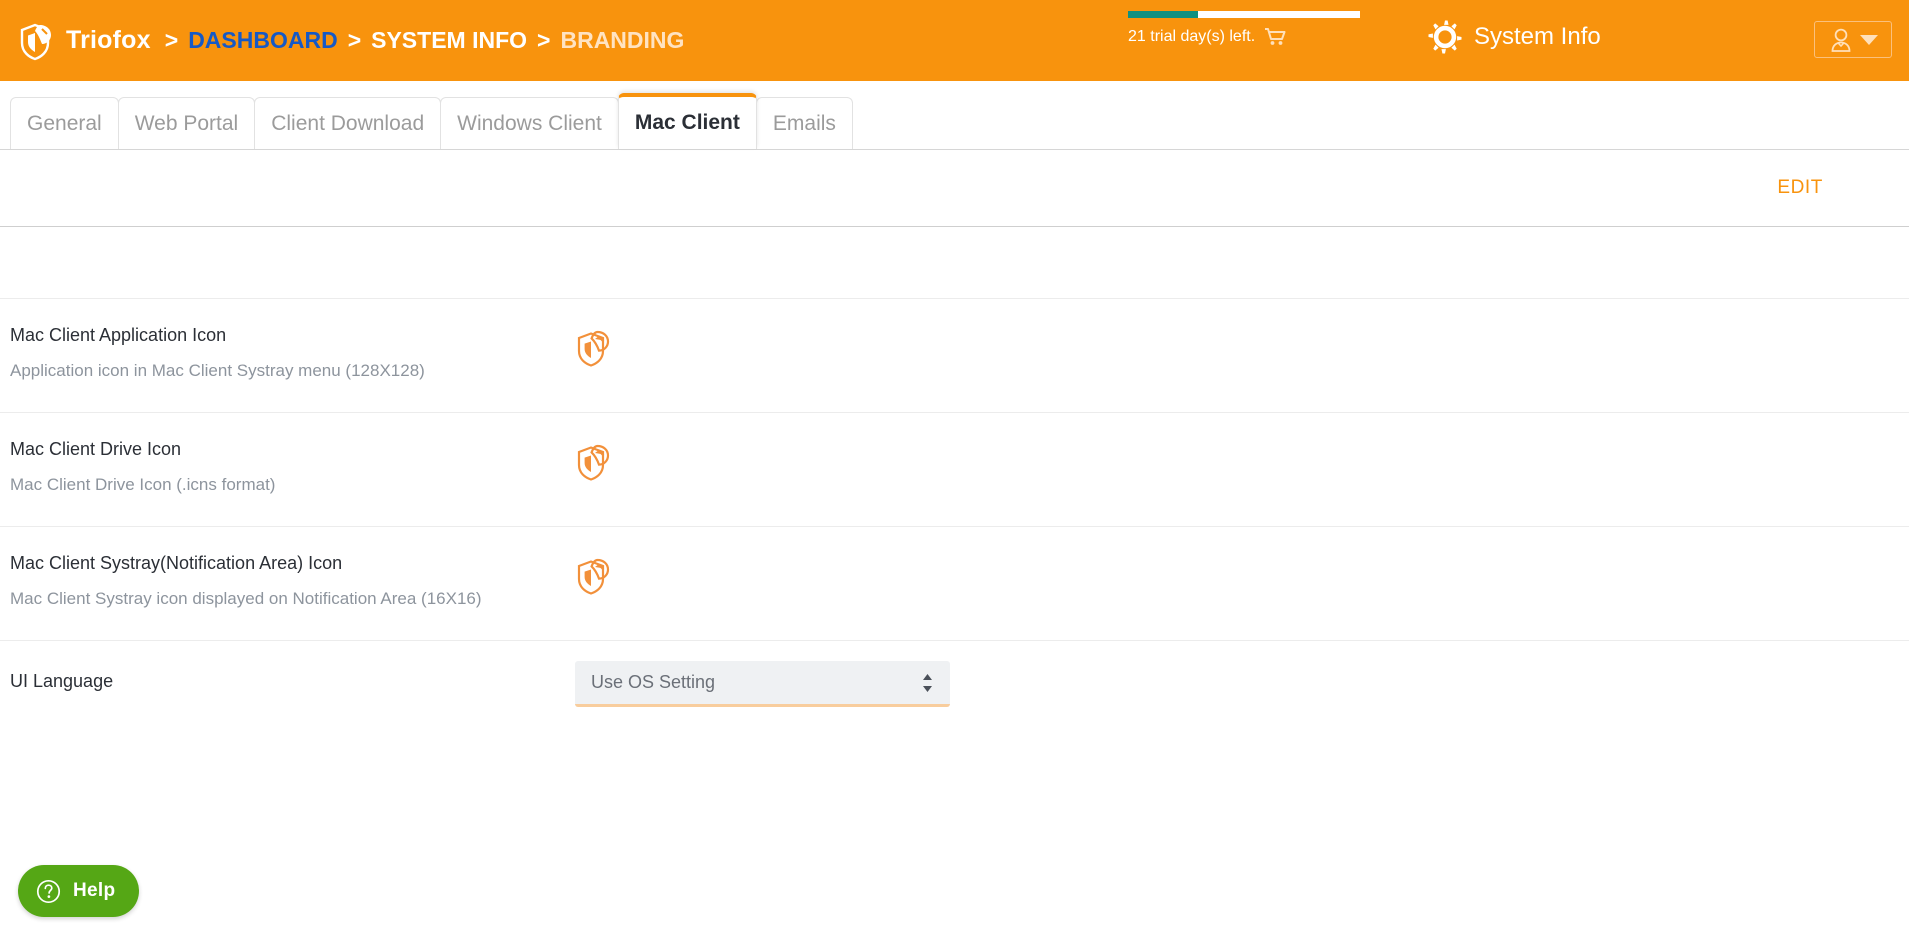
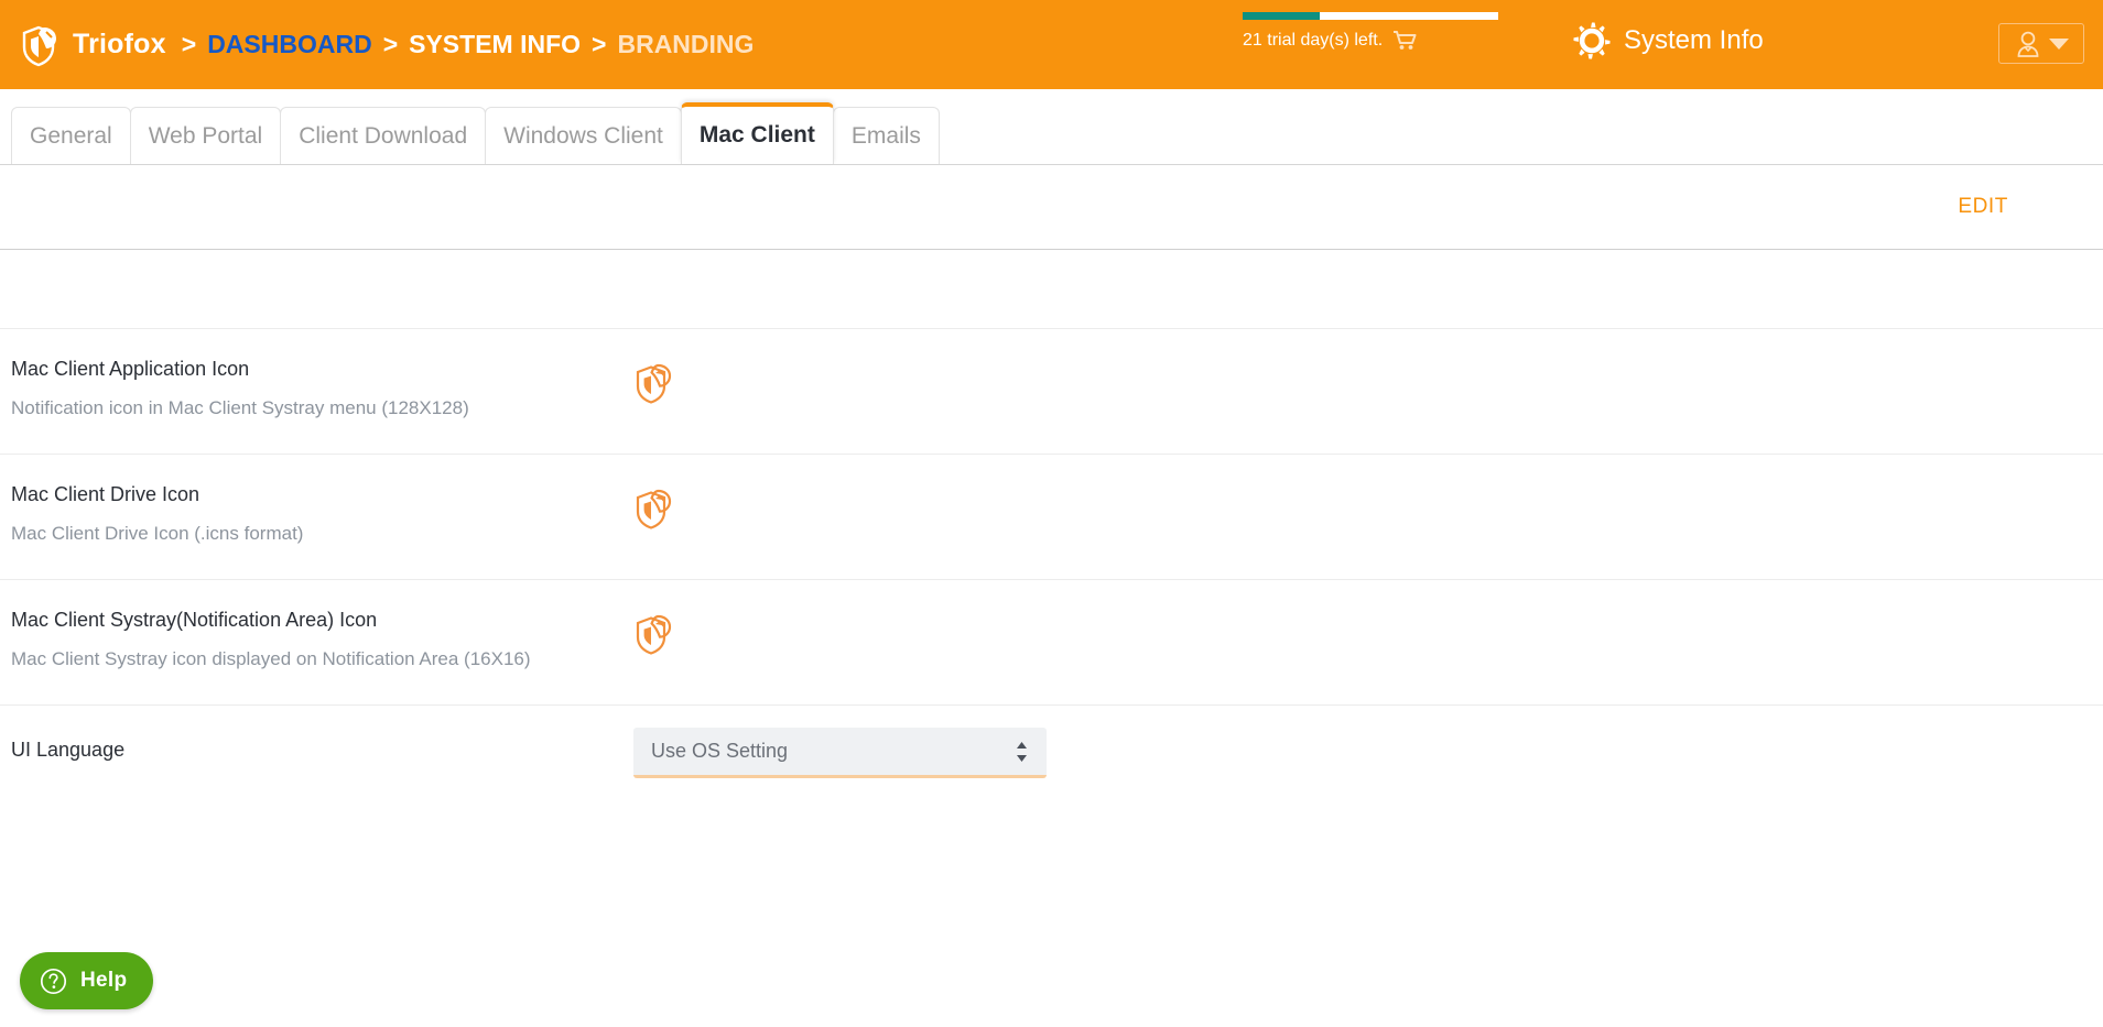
  Triofox
  >
  DASHBOARD
  >
  SYSTEM INFO
  >
  BRANDING
  21 trial day(s) left.
  System Info
  General
  Web Portal
  Client Download
  Windows Client
  Mac Client
  Emails
  EDIT
  Mac Client Application Icon
- Application icon in Mac Client Systray menu (128X128)
+ Notification icon in Mac Client Systray menu (128X128)
  Mac Client Drive Icon
  Mac Client Drive Icon (.icns format)
  Mac Client Systray(Notification Area) Icon
  Mac Client Systray icon displayed on Notification Area (16X16)
  UI Language
  Use OS Setting
  Help
